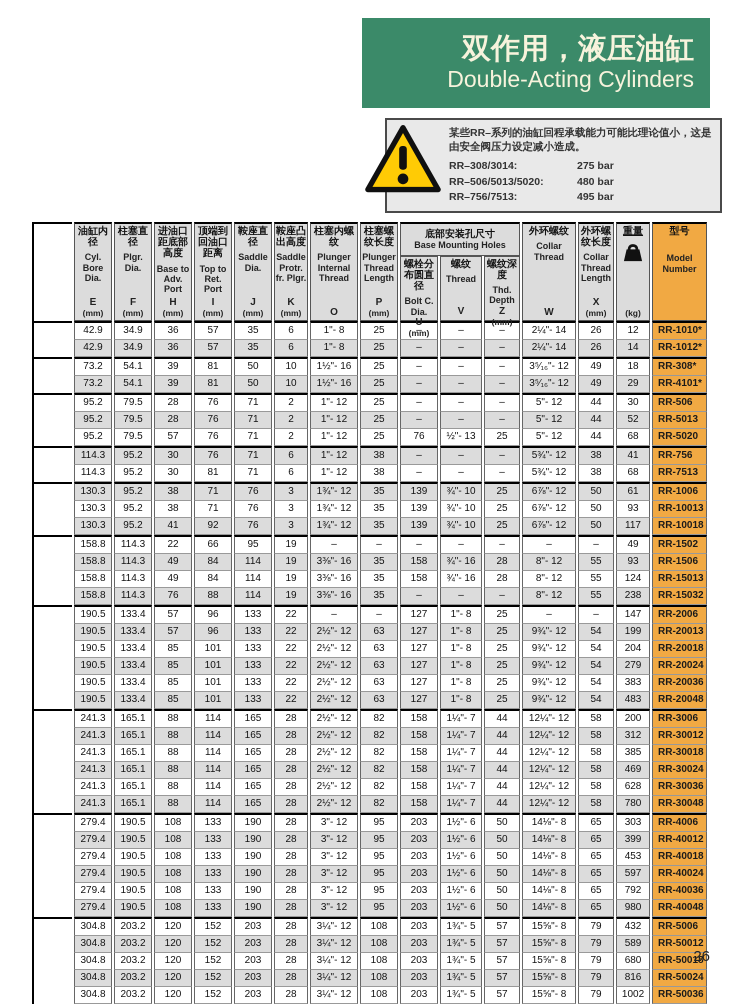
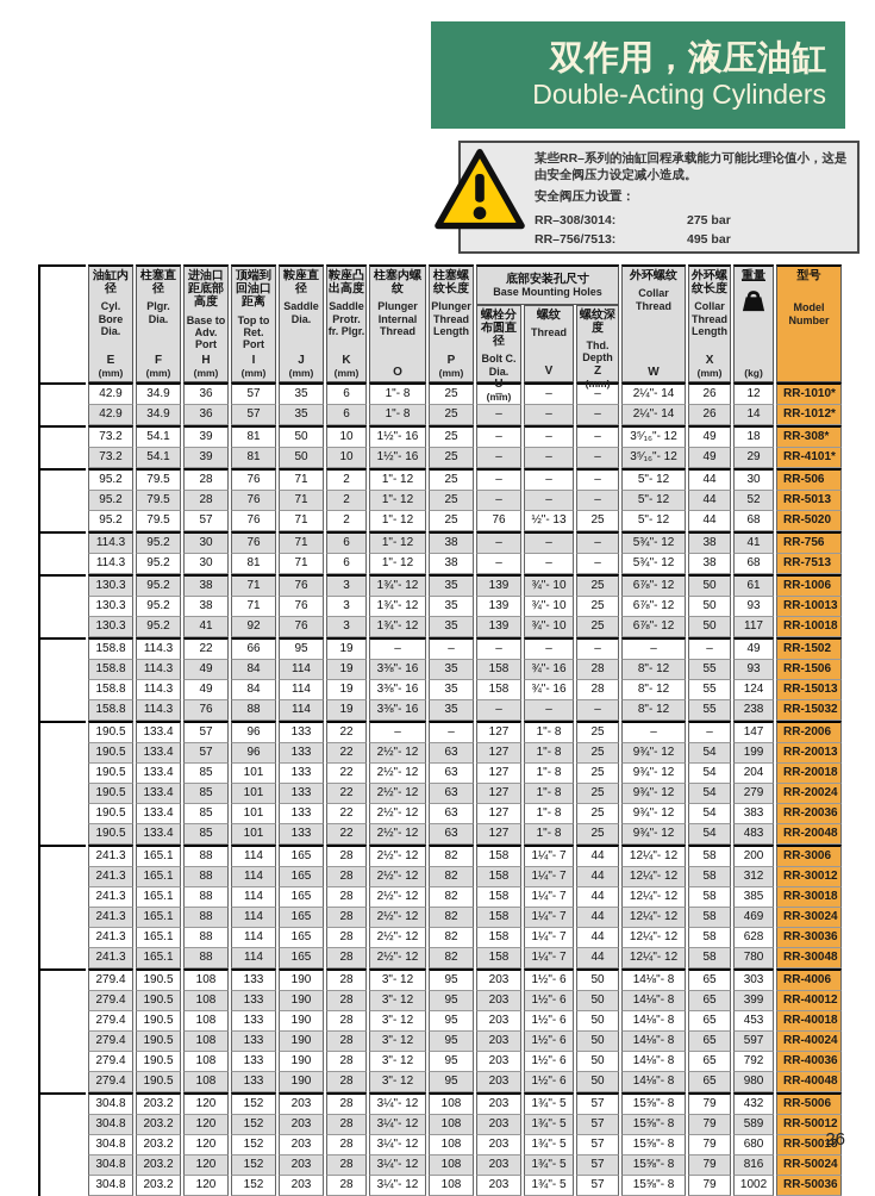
  双作用，液压油缸
  Double-Acting Cylinders
  某些RR–系列的油缸回程承载能力可能比理论值小，这是由安全阀压力设定减小造成。
+ 安全阀压力设置：
  RR–308/3014:
  275 bar
- RR–506/5013/5020:
- 480 bar
  RR–756/7513:
  495 bar
  	油缸内径 Cyl. Bore Dia. E (mm)	柱塞直径 Plgr. Dia. F (mm)	进油口距底部高度 Base to Adv. Port H (mm)	顶端到回油口距离 Top to Ret. Port I (mm)	鞍座直径 Saddle Dia. J (mm)	鞍座凸出高度 Saddle Protr. fr. Plgr. K (mm)	柱塞内螺纹 Plunger Internal Thread O	柱塞螺纹长度 Plunger Thread Length P (mm)	底部安装孔尺寸 Base Mounting Holes	外环螺纹 Collar Thread W	外环螺纹长度 Collar Thread Length X (mm)	重量 (kg)	型号 Model Number
  螺栓分布圆直径 Bolt C. Dia. (mm)	螺纹 Thread V	螺纹深度 Thd. Depth Z (mm)
  	42.9	34.9	36	57	35	6	1"- 8	25	–	–	–	2¼"- 14	26	12	RR-1010*
  	42.9	34.9	36	57	35	6	1"- 8	25	–	–	–	2¼"- 14	26	14	RR-1012*
  	73.2	54.1	39	81	50	10	1½"- 16	25	–	–	–	3⁵⁄₁₆"- 12	49	18	RR-308*
  	73.2	54.1	39	81	50	10	1½"- 16	25	–	–	–	3⁵⁄₁₆"- 12	49	29	RR-4101*
  	95.2	79.5	28	76	71	2	1"- 12	25	–	–	–	5"- 12	44	30	RR-506
  	95.2	79.5	28	76	71	2	1"- 12	25	–	–	–	5"- 12	44	52	RR-5013
  	95.2	79.5	57	76	71	2	1"- 12	25	76	½"- 13	25	5"- 12	44	68	RR-5020
  	114.3	95.2	30	76	71	6	1"- 12	38	–	–	–	5¾"- 12	38	41	RR-756
  	114.3	95.2	30	81	71	6	1"- 12	38	–	–	–	5¾"- 12	38	68	RR-7513
  	130.3	95.2	38	71	76	3	1¾"- 12	35	139	¾"- 10	25	6⅞"- 12	50	61	RR-1006
  	130.3	95.2	38	71	76	3	1¾"- 12	35	139	¾"- 10	25	6⅞"- 12	50	93	RR-10013
  	130.3	95.2	41	92	76	3	1¾"- 12	35	139	¾"- 10	25	6⅞"- 12	50	117	RR-10018
  	158.8	114.3	22	66	95	19	–	–	–	–	–	–	–	49	RR-1502
  	158.8	114.3	49	84	114	19	3⅜"- 16	35	158	¾"- 16	28	8"- 12	55	93	RR-1506
  	158.8	114.3	49	84	114	19	3⅜"- 16	35	158	¾"- 16	28	8"- 12	55	124	RR-15013
  	158.8	114.3	76	88	114	19	3⅜"- 16	35	–	–	–	8"- 12	55	238	RR-15032
  	190.5	133.4	57	96	133	22	–	–	127	1"- 8	25	–	–	147	RR-2006
  	190.5	133.4	57	96	133	22	2½"- 12	63	127	1"- 8	25	9¾"- 12	54	199	RR-20013
  	190.5	133.4	85	101	133	22	2½"- 12	63	127	1"- 8	25	9¾"- 12	54	204	RR-20018
  	190.5	133.4	85	101	133	22	2½"- 12	63	127	1"- 8	25	9¾"- 12	54	279	RR-20024
  	190.5	133.4	85	101	133	22	2½"- 12	63	127	1"- 8	25	9¾"- 12	54	383	RR-20036
  	190.5	133.4	85	101	133	22	2½"- 12	63	127	1"- 8	25	9¾"- 12	54	483	RR-20048
  	241.3	165.1	88	114	165	28	2½"- 12	82	158	1¼"- 7	44	12¼"- 12	58	200	RR-3006
  	241.3	165.1	88	114	165	28	2½"- 12	82	158	1¼"- 7	44	12¼"- 12	58	312	RR-30012
  	241.3	165.1	88	114	165	28	2½"- 12	82	158	1¼"- 7	44	12¼"- 12	58	385	RR-30018
  	241.3	165.1	88	114	165	28	2½"- 12	82	158	1¼"- 7	44	12¼"- 12	58	469	RR-30024
  	241.3	165.1	88	114	165	28	2½"- 12	82	158	1¼"- 7	44	12¼"- 12	58	628	RR-30036
  	241.3	165.1	88	114	165	28	2½"- 12	82	158	1¼"- 7	44	12¼"- 12	58	780	RR-30048
  	279.4	190.5	108	133	190	28	3"- 12	95	203	1½"- 6	50	14⅛"- 8	65	303	RR-4006
  	279.4	190.5	108	133	190	28	3"- 12	95	203	1½"- 6	50	14⅛"- 8	65	399	RR-40012
  	279.4	190.5	108	133	190	28	3"- 12	95	203	1½"- 6	50	14⅛"- 8	65	453	RR-40018
  	279.4	190.5	108	133	190	28	3"- 12	95	203	1½"- 6	50	14⅛"- 8	65	597	RR-40024
  	279.4	190.5	108	133	190	28	3"- 12	95	203	1½"- 6	50	14⅛"- 8	65	792	RR-40036
  	279.4	190.5	108	133	190	28	3"- 12	95	203	1½"- 6	50	14⅛"- 8	65	980	RR-40048
  	304.8	203.2	120	152	203	28	3¼"- 12	108	203	1¾"- 5	57	15⅝"- 8	79	432	RR-5006
  	304.8	203.2	120	152	203	28	3¼"- 12	108	203	1¾"- 5	57	15⅝"- 8	79	589	RR-50012
  	304.8	203.2	120	152	203	28	3¼"- 12	108	203	1¾"- 5	57	15⅝"- 8	79	680	RR-50018
  	304.8	203.2	120	152	203	28	3¼"- 12	108	203	1¾"- 5	57	15⅝"- 8	79	816	RR-50024
  	304.8	203.2	120	152	203	28	3¼"- 12	108	203	1¾"- 5	57	15⅝"- 8	79	1002	RR-50036
  26
